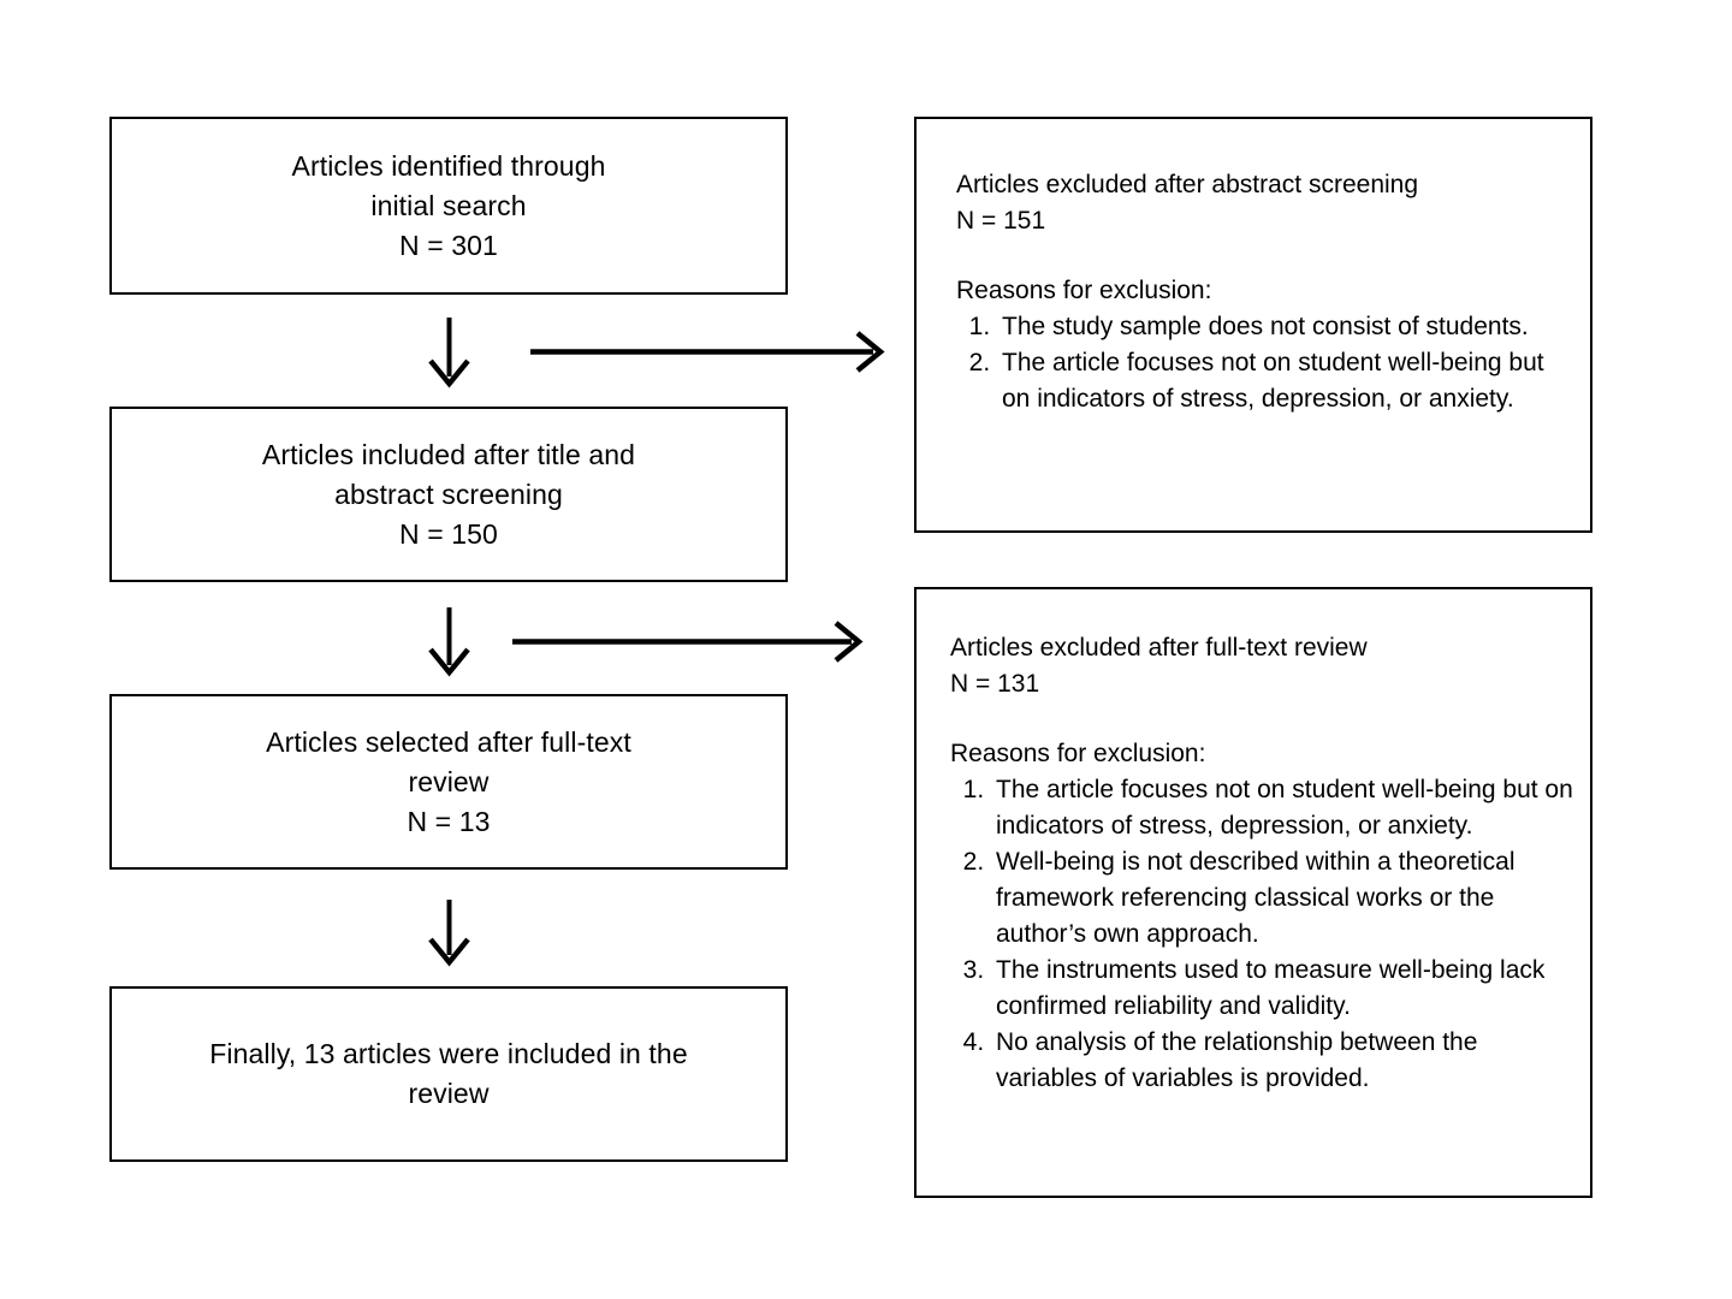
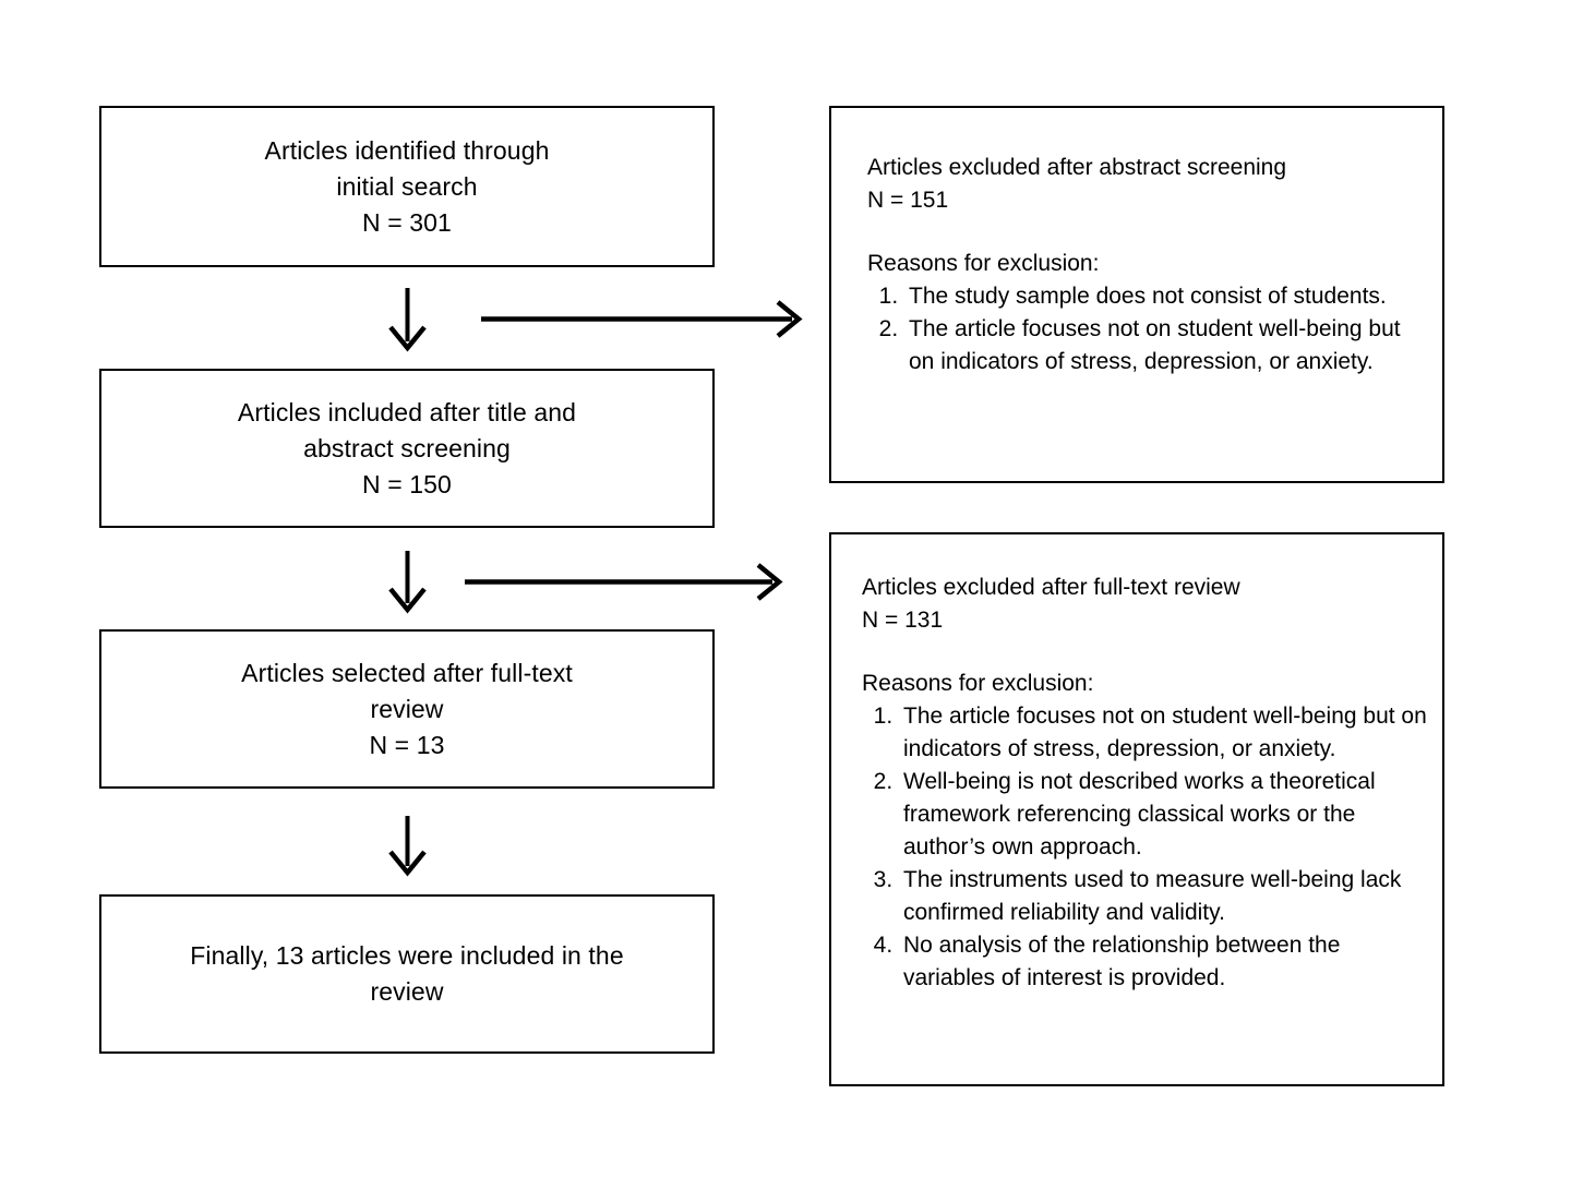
  Articles identified through
  initial search
  N = 301
  Articles included after title and
  abstract screening
  N = 150
  Articles selected after full-text
  review
  N = 13
  Finally, 13 articles were included in the
  review
  Articles excluded after abstract screening
  N = 151
  Reasons for exclusion:
  The study sample does not consist of students.
  The article focuses not on student well-being but on indicators of stress, depression, or anxiety.
  Articles excluded after full-text review
  N = 131
  Reasons for exclusion:
  The article focuses not on student well-being but on indicators of stress, depression, or anxiety.
- Well-being is not described within a theoretical framework referencing classical works or the author’s own approach.
+ Well-being is not described works a theoretical framework referencing classical works or the author’s own approach.
  The instruments used to measure well-being lack confirmed reliability and validity.
- No analysis of the relationship between the variables of variables is provided.
+ No analysis of the relationship between the variables of interest is provided.
